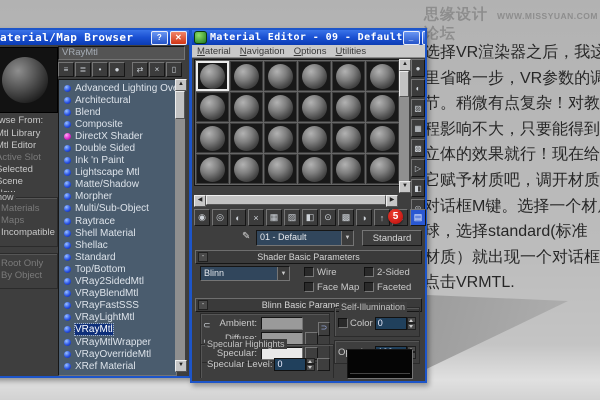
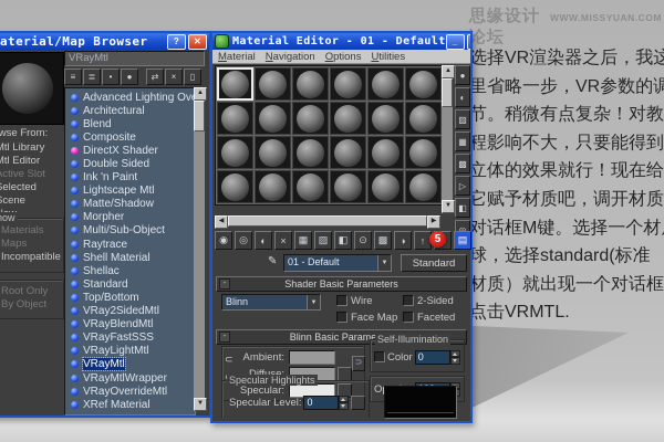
  思缘设计论坛
  WWW.MISSYUAN.COM
  选择VR渲染器之后，我这
  里省略一步，VR参数的调
  节。稍微有点复杂！对教
  程影响不大，只要能得到
  立体的效果就行！现在给
  它赋予材质吧，调开材质
  对话框M键。选择一个材
  球，选择standard(标准
  材质）就出现一个对话框
  点击VRMTL.
  aterial/Map Browser
  ?
  ✕
  wse From:
  tl Library
  tl Editor
  ctive Slot
  elected
  cene
  Materials
  Maps
  Incompatible
  Root Only
  By Object
  VRayMtl
  ≡
  ≣
  •
  ●
  ⇄
  ×
  ▯
  Advanced Lighting Ov
  Architectural
  Blend
  Composite
  DirectX Shader
  Double Sided
  Ink 'n Paint
  Lightscape Mtl
  Matte/Shadow
  Morpher
  Multi/Sub-Object
  Raytrace
  Shell Material
  Shellac
  Standard
  Top/Bottom
  VRay2SidedMtl
  VRayBlendMtl
  VRayFastSSS
  VRayLightMtl
  VRayMtl
  VRayMtlWrapper
  VRayOverrideMtl
  XRef Material
- Material Editor - 09 - Default
+ Material Editor - 01 - Default
  _
  Material
  Navigation
  Options
  Utilities
  ●
  ◐
  ▨
  ▦
  ▩
  ▷
  ◧
  ◎
  ◉
  ◎
  ◐
  ×
  ▦
  ▨
  ◧
  ⊙
  ▩
  ◑
  ↑
  ▤
  5
  ✎
  01 - Default
  Standard
  Shader Basic Parameters
  Blinn
  Wire
  2-Sided
  Face Map
  Faceted
  Blinn Basic Parame
  ⊂
  Ambient:
  Specular:
  ⊃
  Self-Illumination
  Color
  0
  Specular Highlights
  Specular Level:
  0
